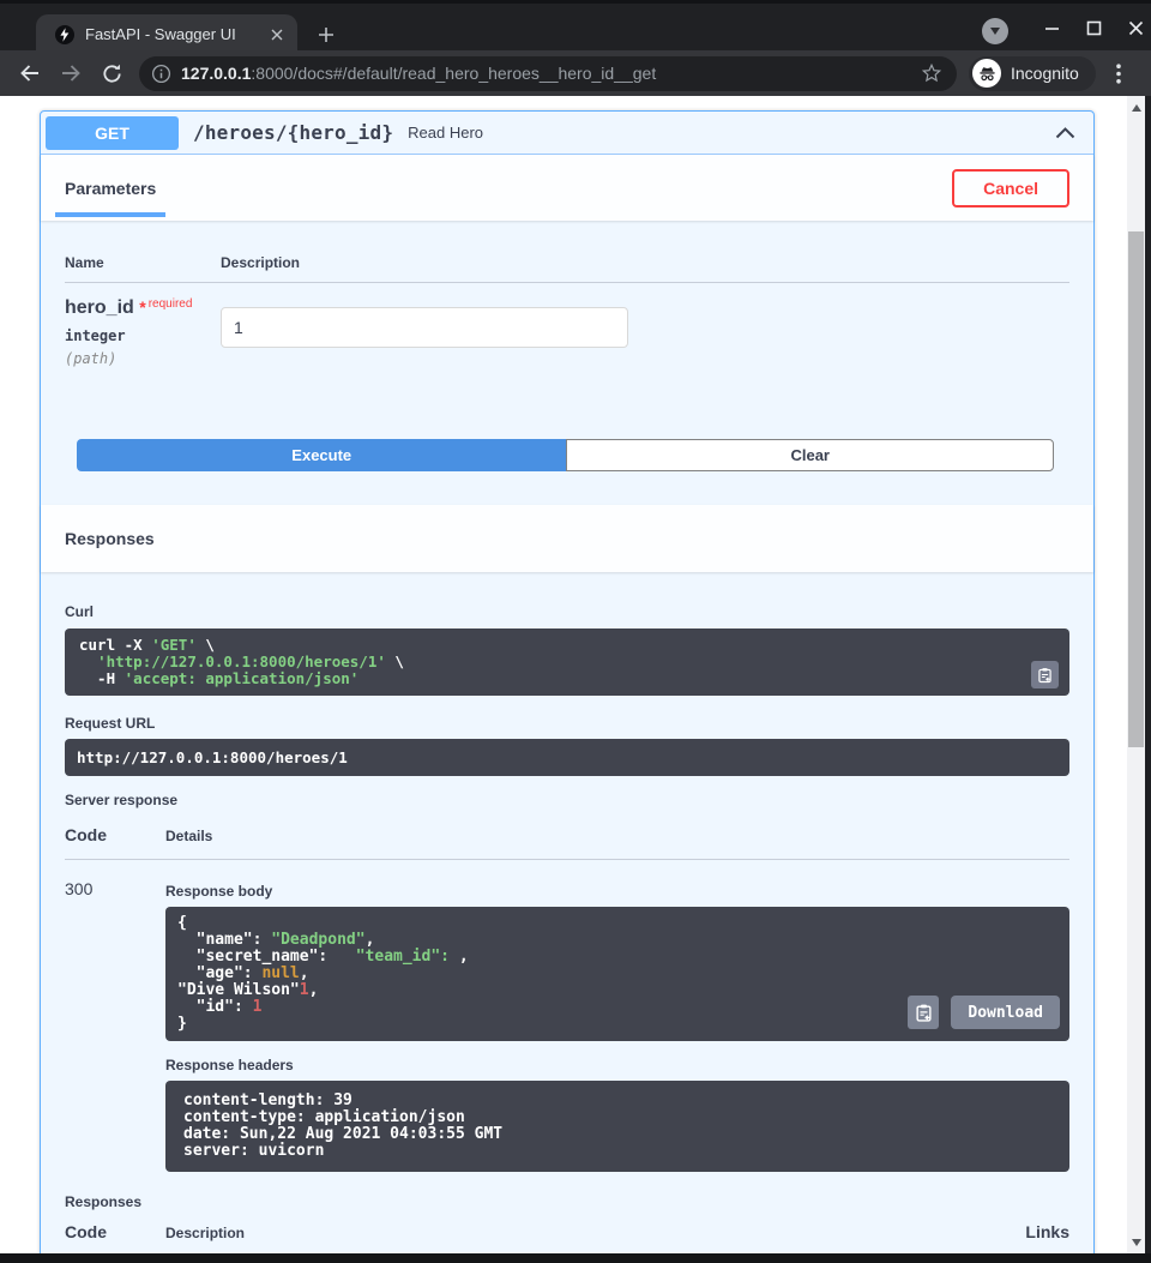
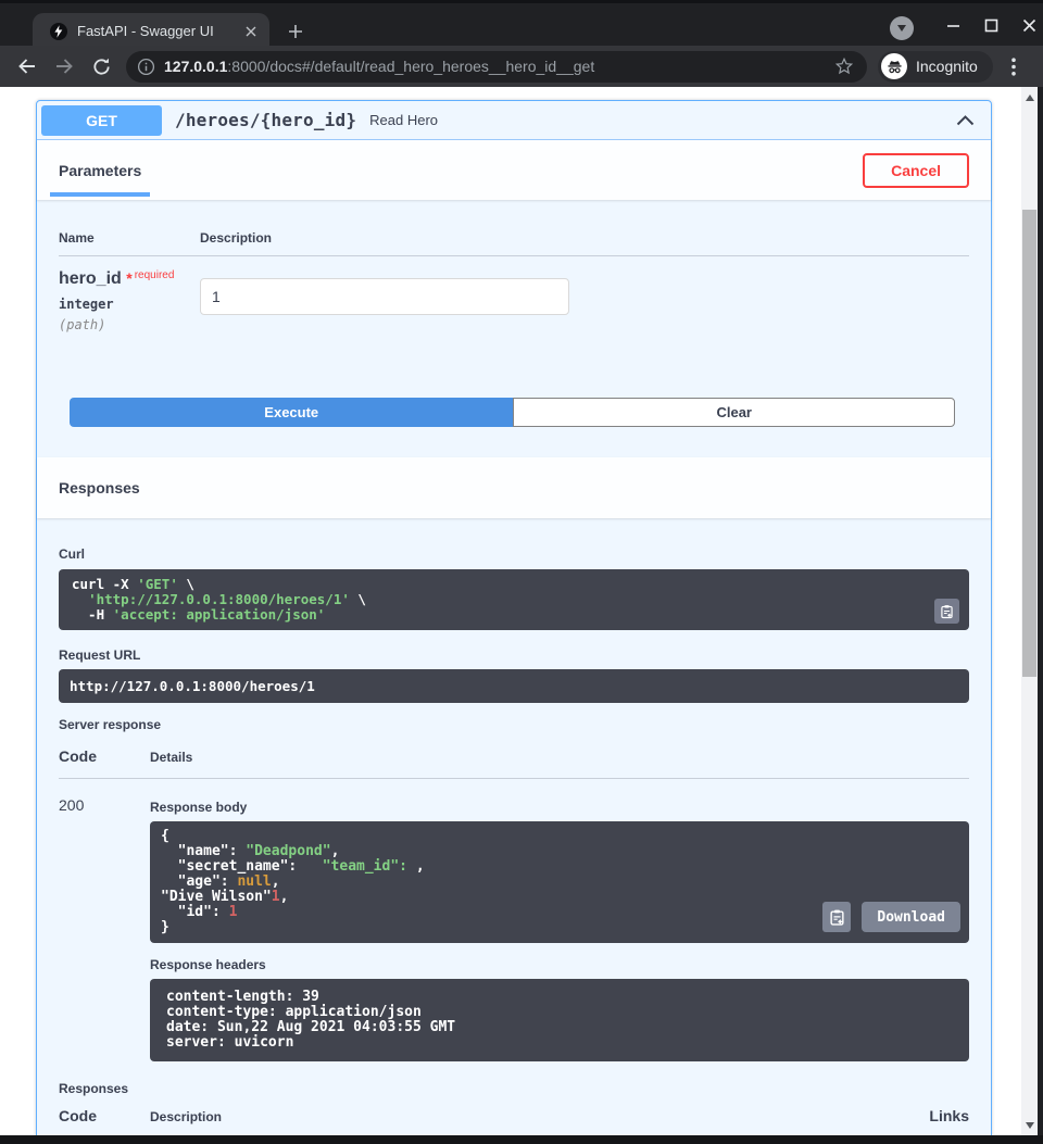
  FastAPI - Swagger UI
  127.0.0.1:8000/docs#/default/read_hero_heroes__hero_id__get
  Incognito
  GET
  /heroes/{hero_id}
  Read Hero
  Parameters
  Cancel
  Name
  Description
  hero_id * required
  integer
  (path)
  1
  Execute
  Clear
  Responses
  Curl
  curl -X 'GET' \
  'http://127.0.0.1:8000/heroes/1' \
  -H 'accept: application/json'
  Request URL
  http://127.0.0.1:8000/heroes/1
  Server response
  Code
  Details
- 300
+ 200
  Response body
  {
  "name": "Deadpond",
  "secret_name": "team_id": ,
  "age": null,
  "Dive Wilson"1,
  "id": 1
  }
  Download
  Response headers
  content-length: 39
  content-type: application/json
  date: Sun,22 Aug 2021 04:03:55 GMT
  server: uvicorn
  Responses
  Code
  Description
  Links
